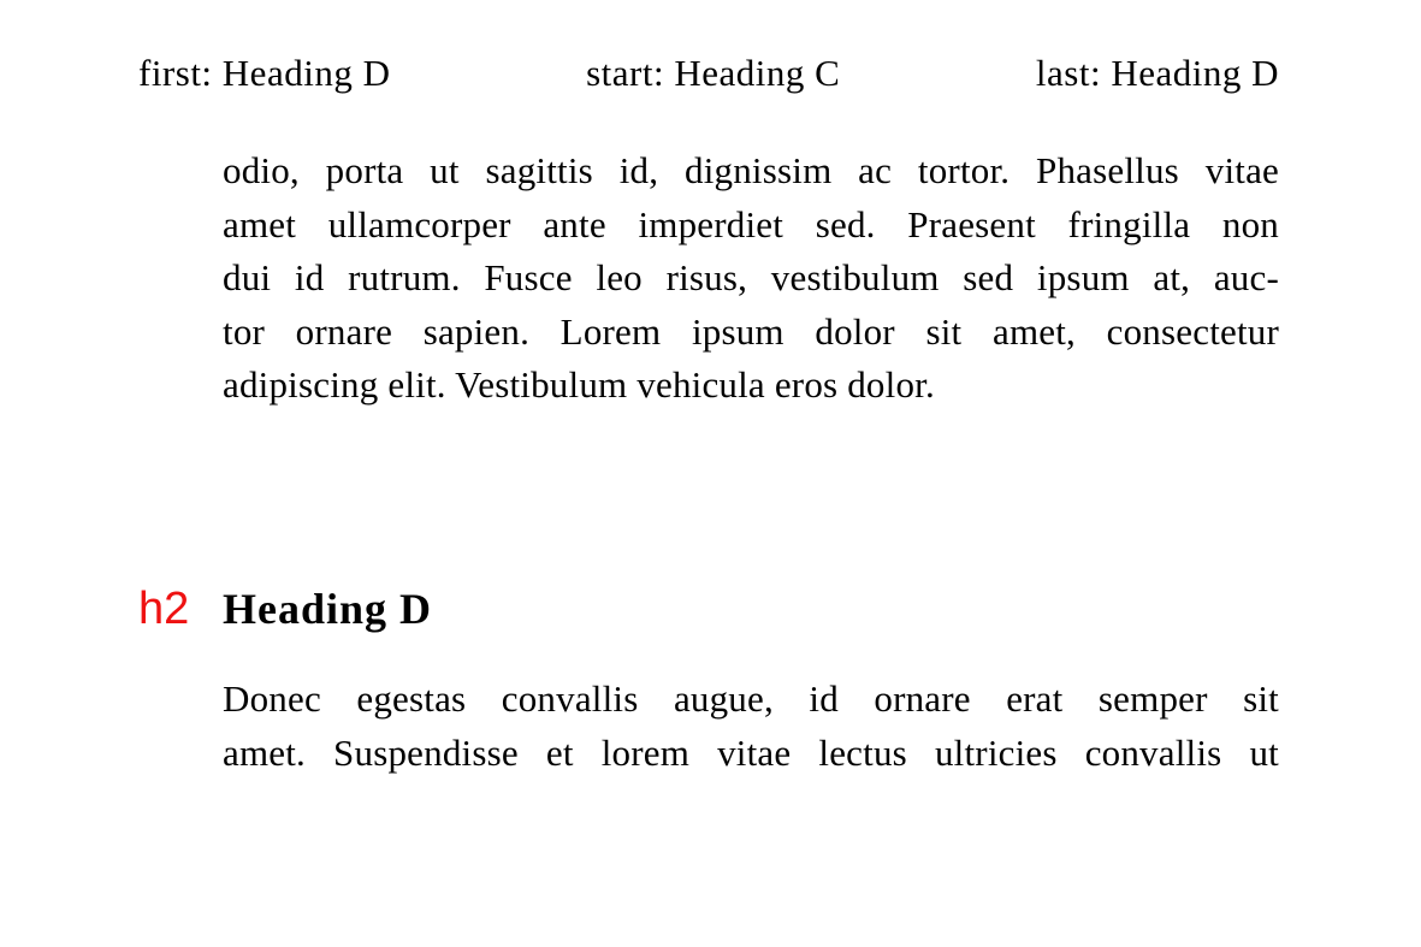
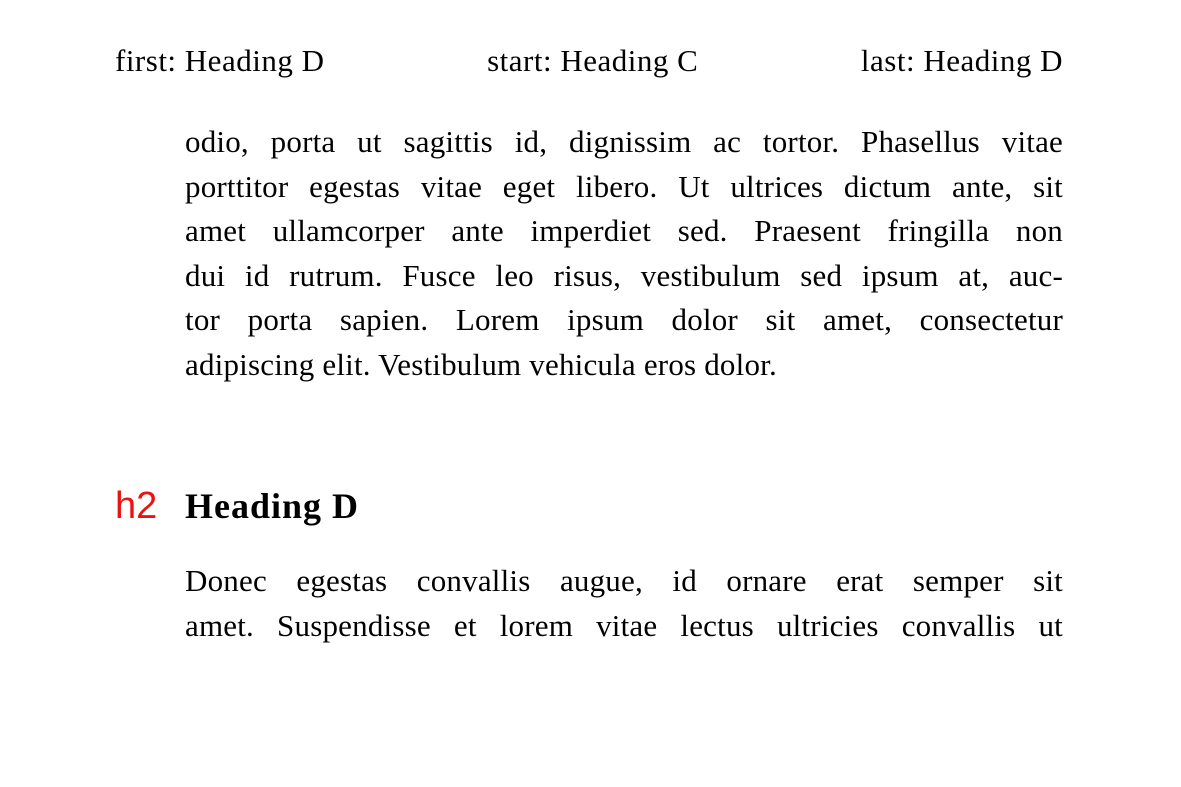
  first: Heading D
  start: Heading C
  last: Heading D
  odio, porta ut sagittis id, dignissim ac tortor. Phasellus vitae
+ porttitor egestas vitae eget libero. Ut ultrices dictum ante, sit
  amet ullamcorper ante imperdiet sed. Praesent fringilla non
  dui id rutrum. Fusce leo risus, vestibulum sed ipsum at, auc-
- tor ornare sapien. Lorem ipsum dolor sit amet, consectetur
+ tor porta sapien. Lorem ipsum dolor sit amet, consectetur
  adipiscing elit. Vestibulum vehicula eros dolor.
  h2
  Heading D
  Donec egestas convallis augue, id ornare erat semper sit
  amet. Suspendisse et lorem vitae lectus ultricies convallis ut
